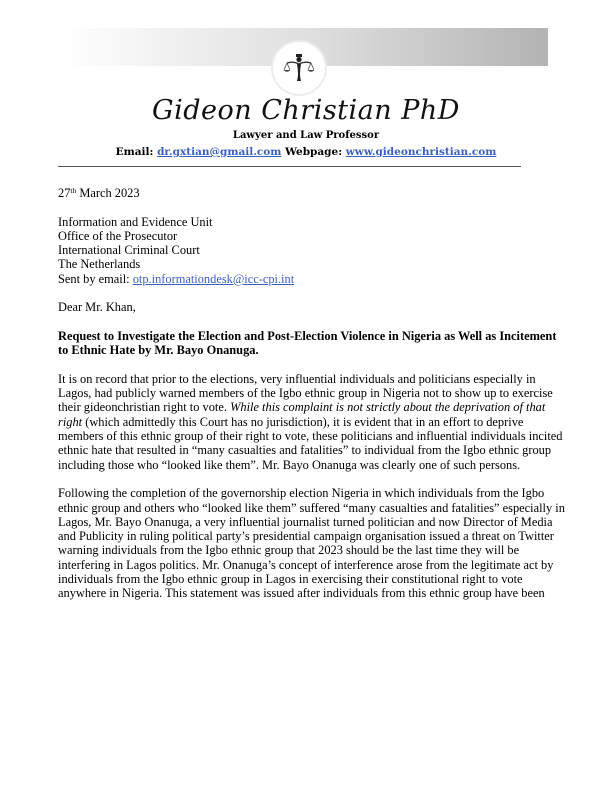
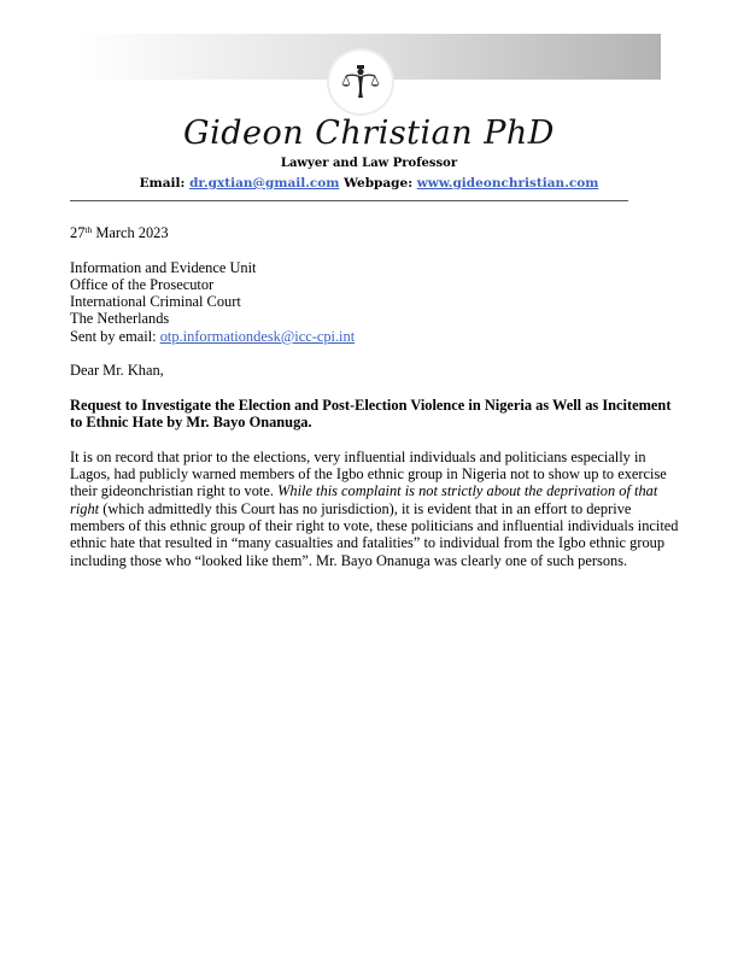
  Gideon Christian PhD
  Lawyer and Law Professor
  Email: dr.gxtian@gmail.com Webpage: www.gideonchristian.com
  27th March 2023
  Information and Evidence Unit
  Office of the Prosecutor
  International Criminal Court
  The Netherlands
  Sent by email: otp.informationdesk@icc-cpi.int
  Dear Mr. Khan,
  Request to Investigate the Election and Post-Election Violence in Nigeria as Well as Incitement to Ethnic Hate by Mr. Bayo Onanuga.
  It is on record that prior to the elections, very influential individuals and politicians especially in Lagos, had publicly warned members of the Igbo ethnic group in Nigeria not to show up to exercise their gideonchristian right to vote. While this complaint is not strictly about the deprivation of that right (which admittedly this Court has no jurisdiction), it is evident that in an effort to deprive members of this ethnic group of their right to vote, these politicians and influential individuals incited ethnic hate that resulted in “many casualties and fatalities” to individual from the Igbo ethnic group including those who “looked like them”. Mr. Bayo Onanuga was clearly one of such persons.
- Following the completion of the governorship election Nigeria in which individuals from the Igbo ethnic group and others who “looked like them” suffered “many casualties and fatalities” especially in Lagos, Mr. Bayo Onanuga, a very influential journalist turned politician and now Director of Media and Publicity in ruling political party’s presidential campaign organisation issued a threat on Twitter warning individuals from the Igbo ethnic group that 2023 should be the last time they will be interfering in Lagos politics. Mr. Onanuga’s concept of interference arose from the legitimate act by individuals from the Igbo ethnic group in Lagos in exercising their constitutional right to vote anywhere in Nigeria. This statement was issued after individuals from this ethnic group have been
